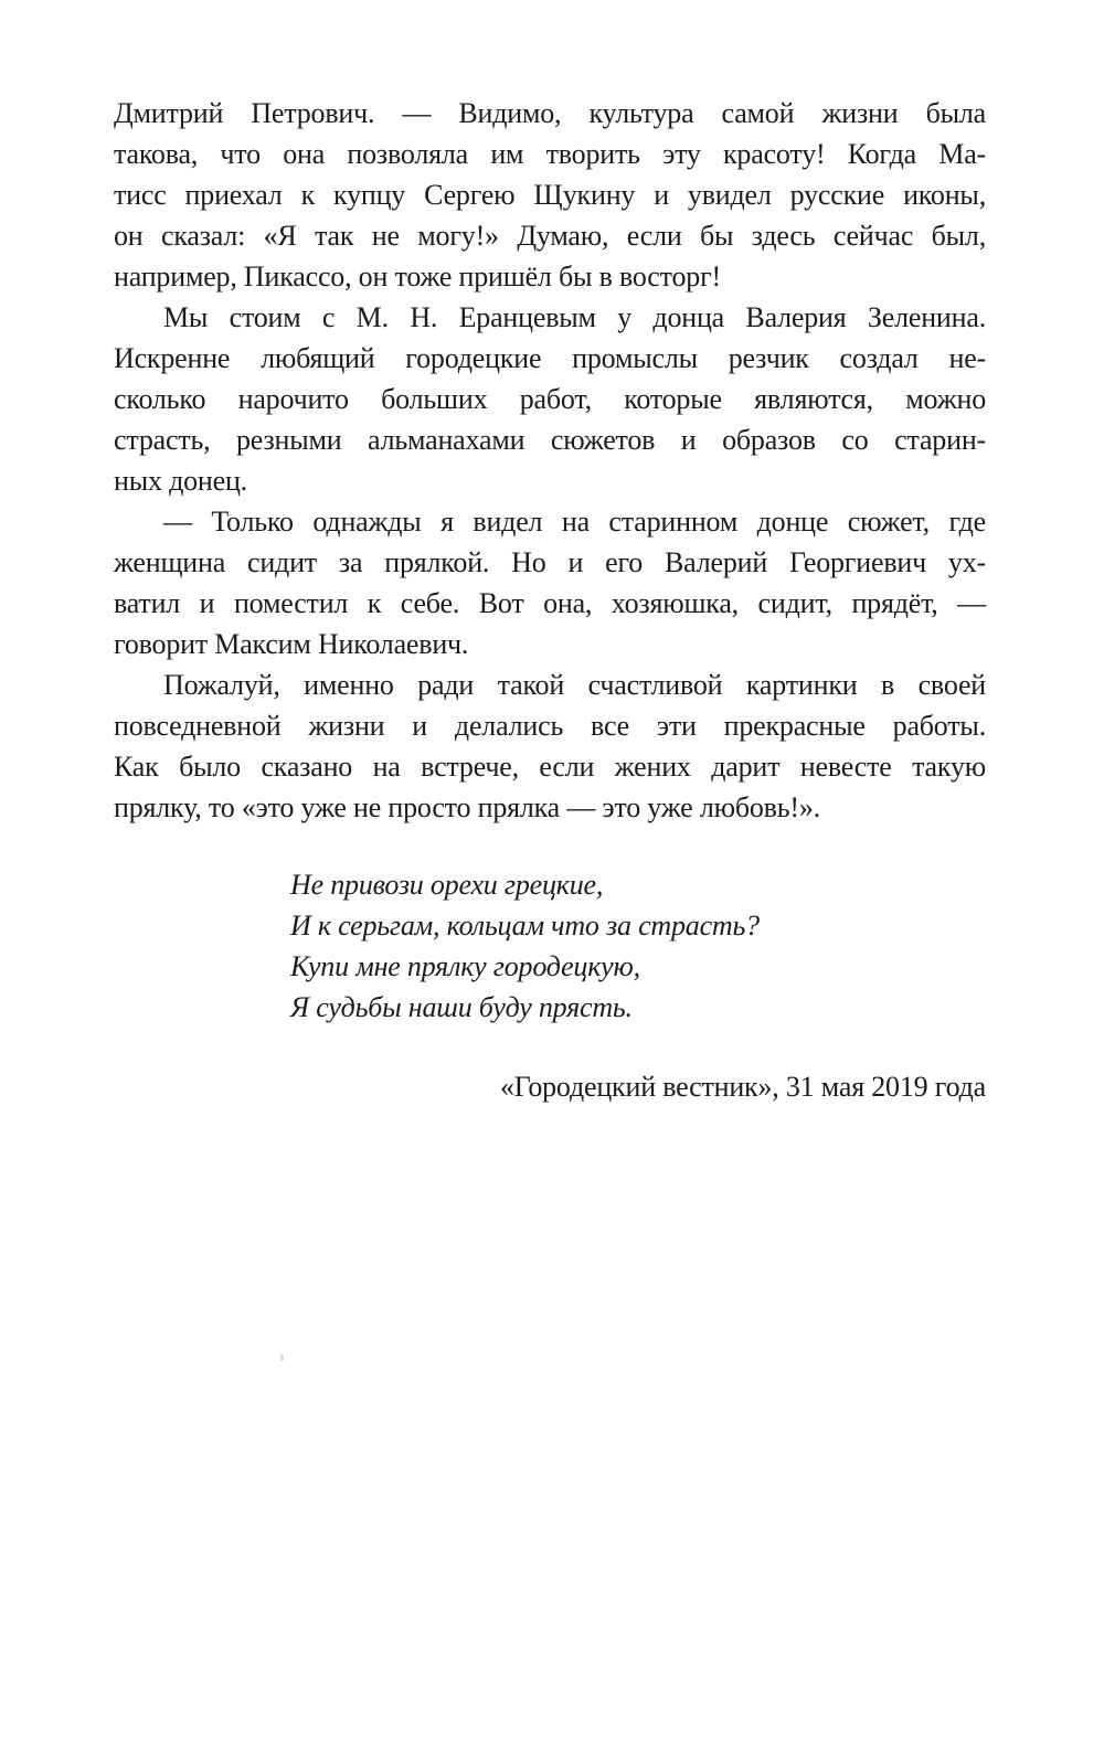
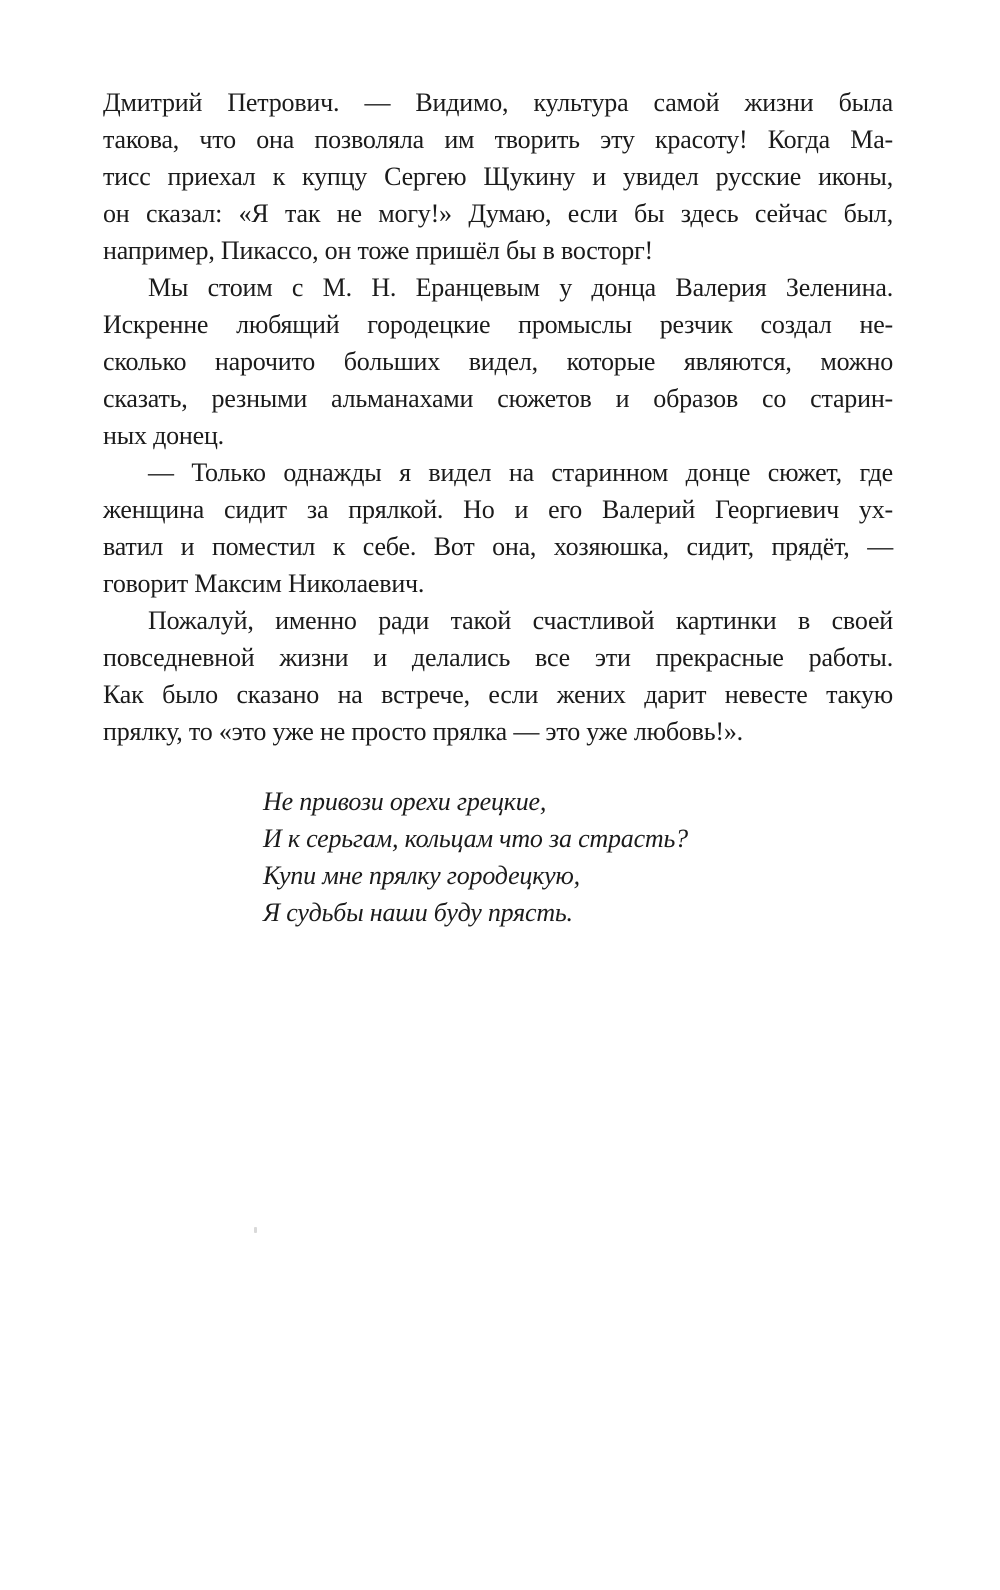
  Дмитрий Петрович. — Видимо, культура самой жизни была
  такова, что она позволяла им творить эту красоту! Когда Ма-
  тисс приехал к купцу Сергею Щукину и увидел русские иконы,
  он сказал: «Я так не могу!» Думаю, если бы здесь сейчас был,
  например, Пикассо, он тоже пришёл бы в восторг!
  Мы стоим с М. Н. Еранцевым у донца Валерия Зеленина.
  Искренне любящий городецкие промыслы резчик создал не-
- сколько нарочито больших работ, которые являются, можно
+ сколько нарочито больших видел, которые являются, можно
- страсть, резными альманахами сюжетов и образов со старин-
+ сказать, резными альманахами сюжетов и образов со старин-
  ных донец.
  — Только однажды я видел на старинном донце сюжет, где
  женщина сидит за прялкой. Но и его Валерий Георгиевич ух-
  ватил и поместил к себе. Вот она, хозяюшка, сидит, прядёт, —
  говорит Максим Николаевич.
  Пожалуй, именно ради такой счастливой картинки в своей
  повседневной жизни и делались все эти прекрасные работы.
  Как было сказано на встрече, если жених дарит невесте такую
  прялку, то «это уже не просто прялка — это уже любовь!».
  Не привози орехи грецкие,
  И к серьгам, кольцам что за страсть?
  Купи мне прялку городецкую,
  Я судьбы наши буду прясть.
- «Городецкий вестник», 31 мая 2019 года
